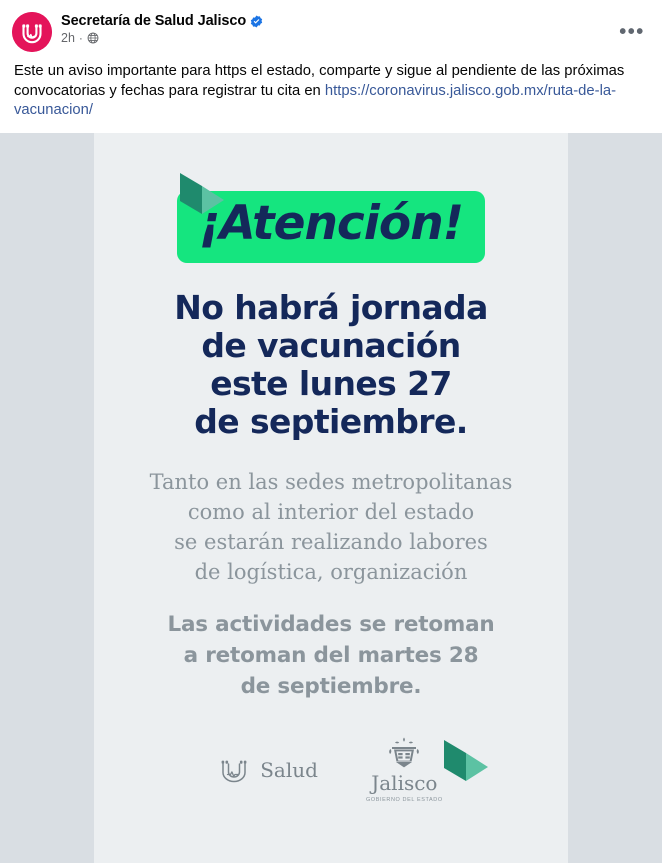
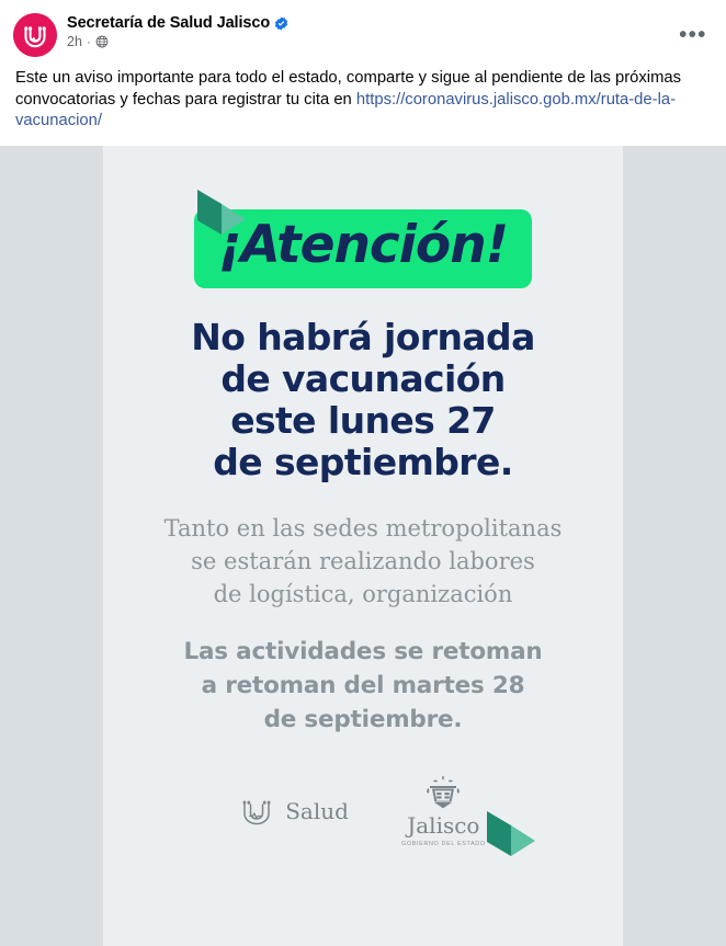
  Secretaría de Salud Jalisco
  2h
  ·
  •••
- Este un aviso importante para https el estado, comparte y sigue al pendiente de las próximas convocatorias y fechas para registrar tu cita en https://coronavirus.jalisco.gob.mx/ruta-de-la-vacunacion/
+ Este un aviso importante para todo el estado, comparte y sigue al pendiente de las próximas convocatorias y fechas para registrar tu cita en https://coronavirus.jalisco.gob.mx/ruta-de-la-vacunacion/
  ¡Atención!
  No habrá jornada
  de vacunación
  este lunes 27
  de septiembre.
  Tanto en las sedes metropolitanas
- como al interior del estado
  se estarán realizando labores
  de logística, organización
  Las actividades se retoman
  a retoman del martes 28
  de septiembre.
  Salud
  Jalisco
